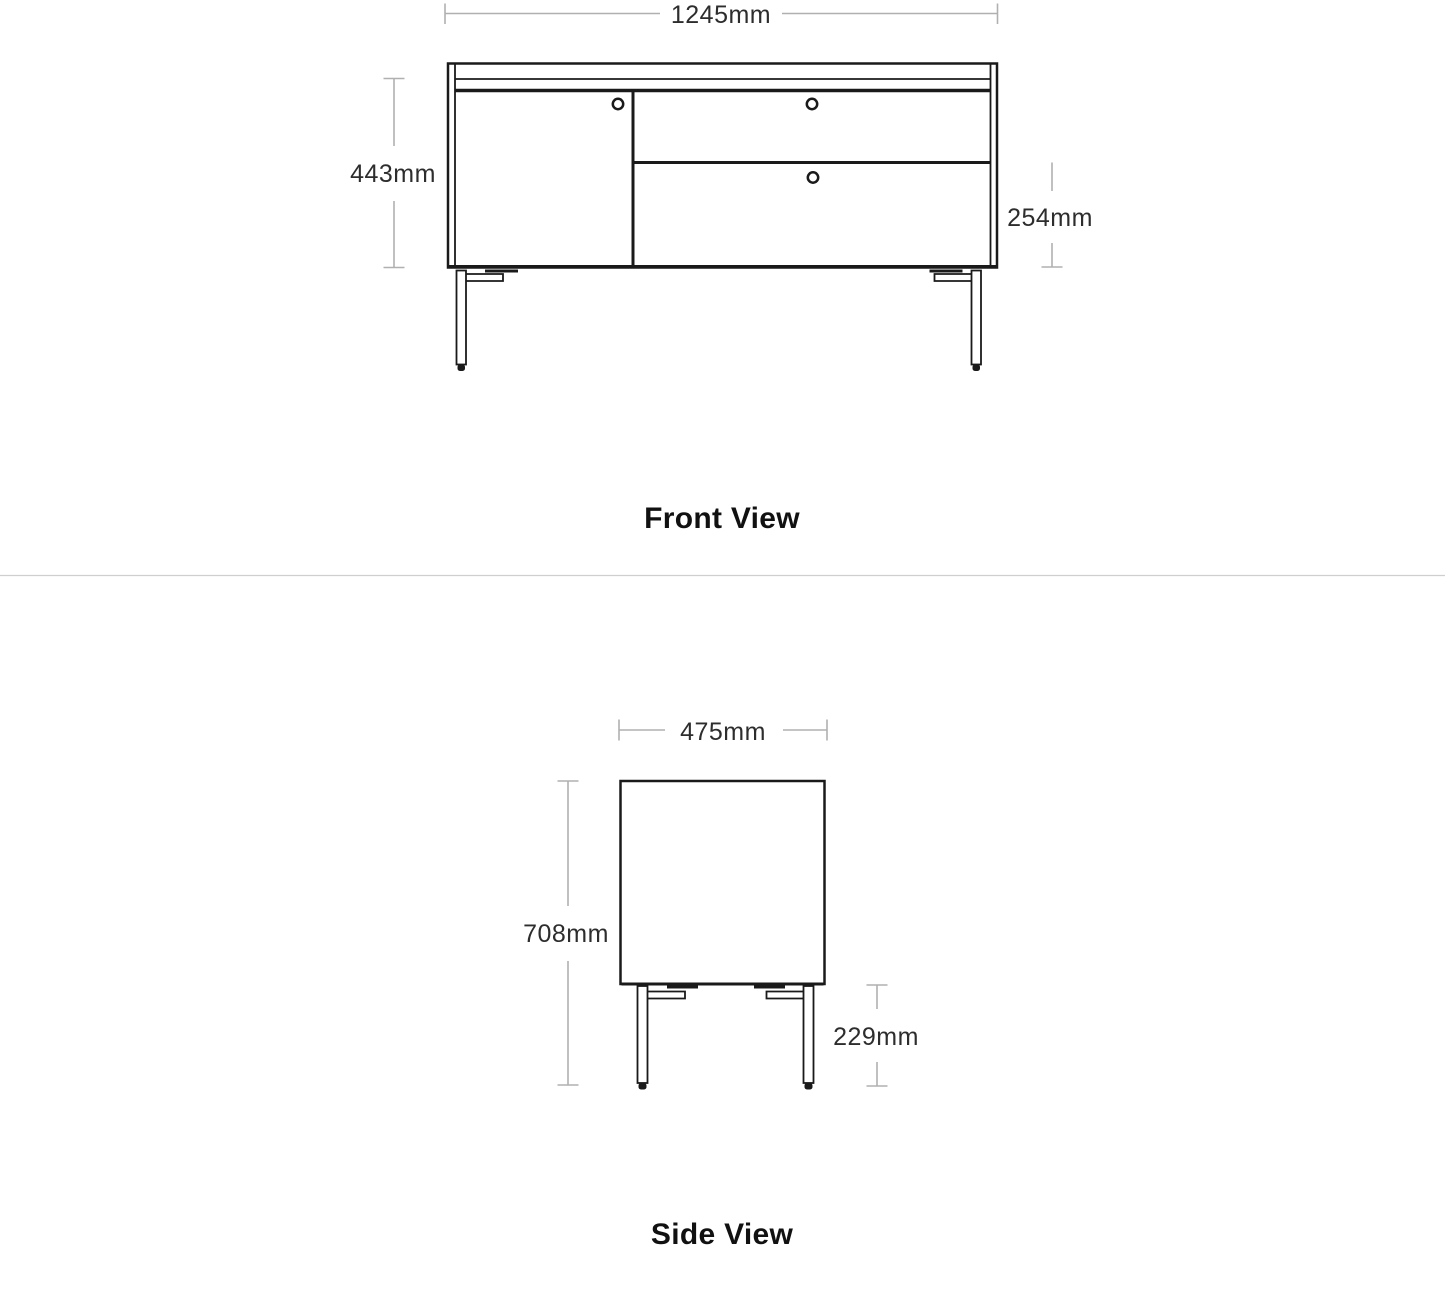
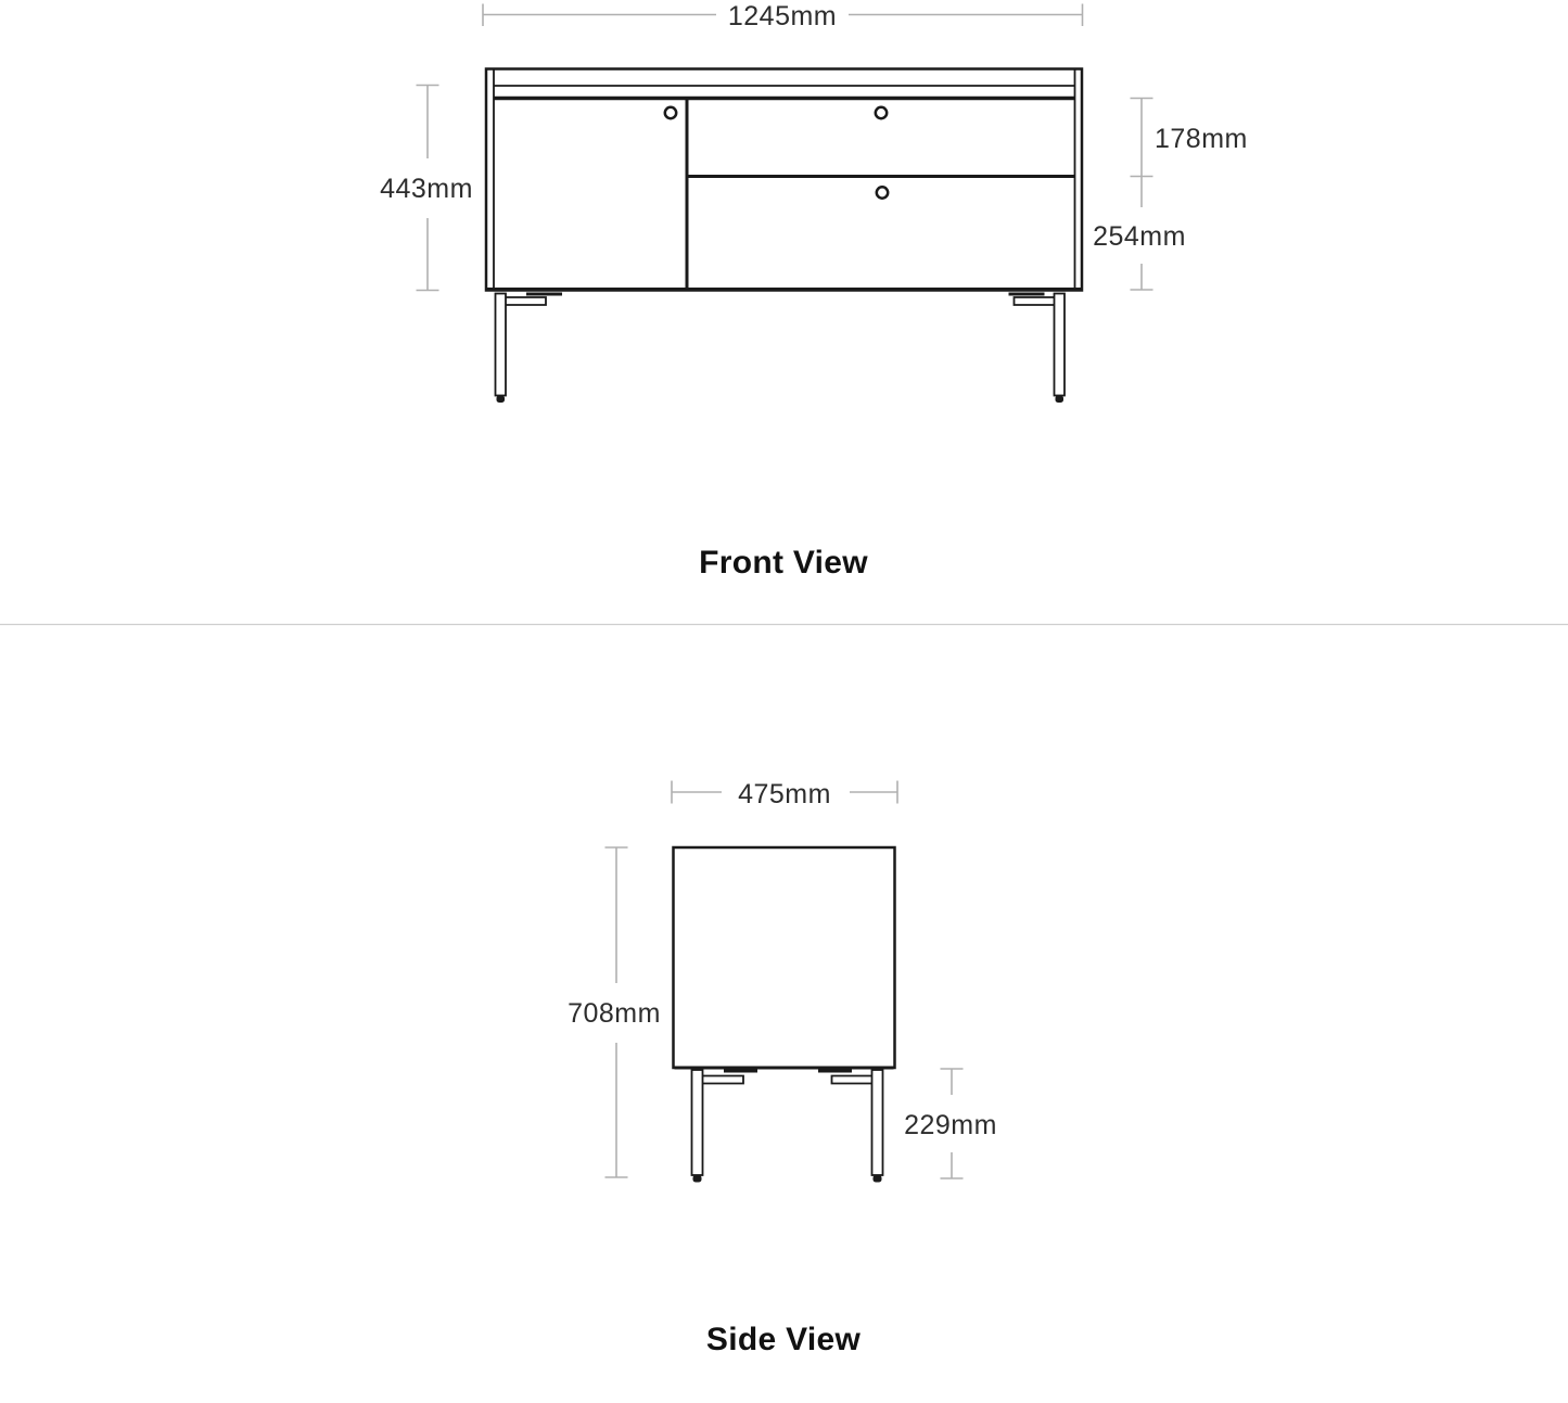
  1245mm
  443mm
+ 178mm
  254mm
  Front View
  475mm
  708mm
  229mm
  Side View
